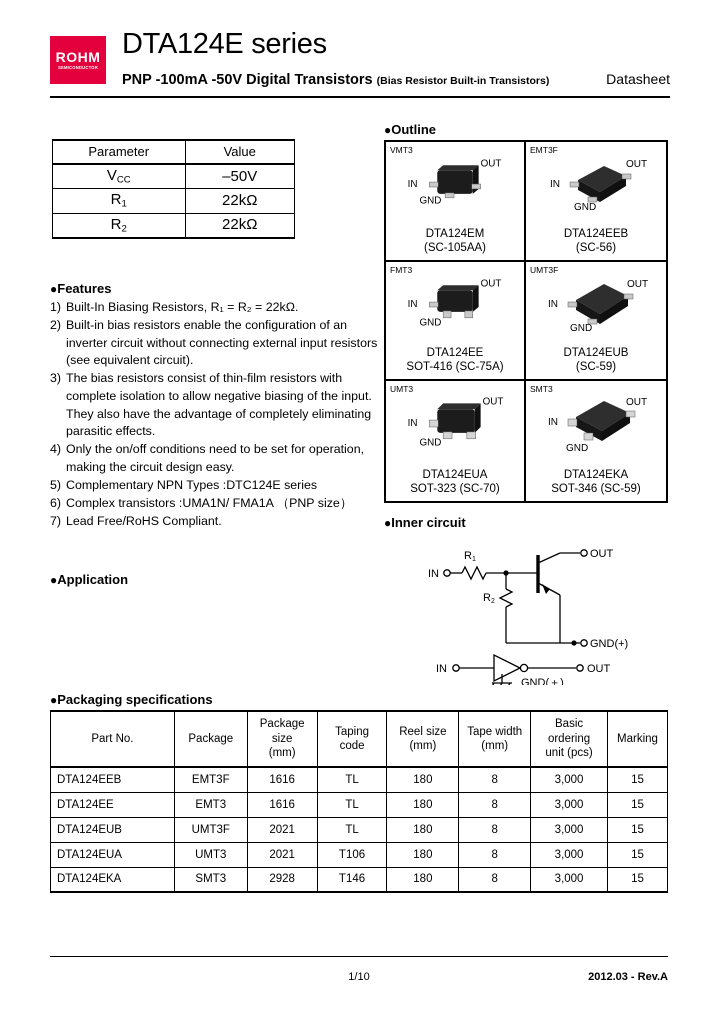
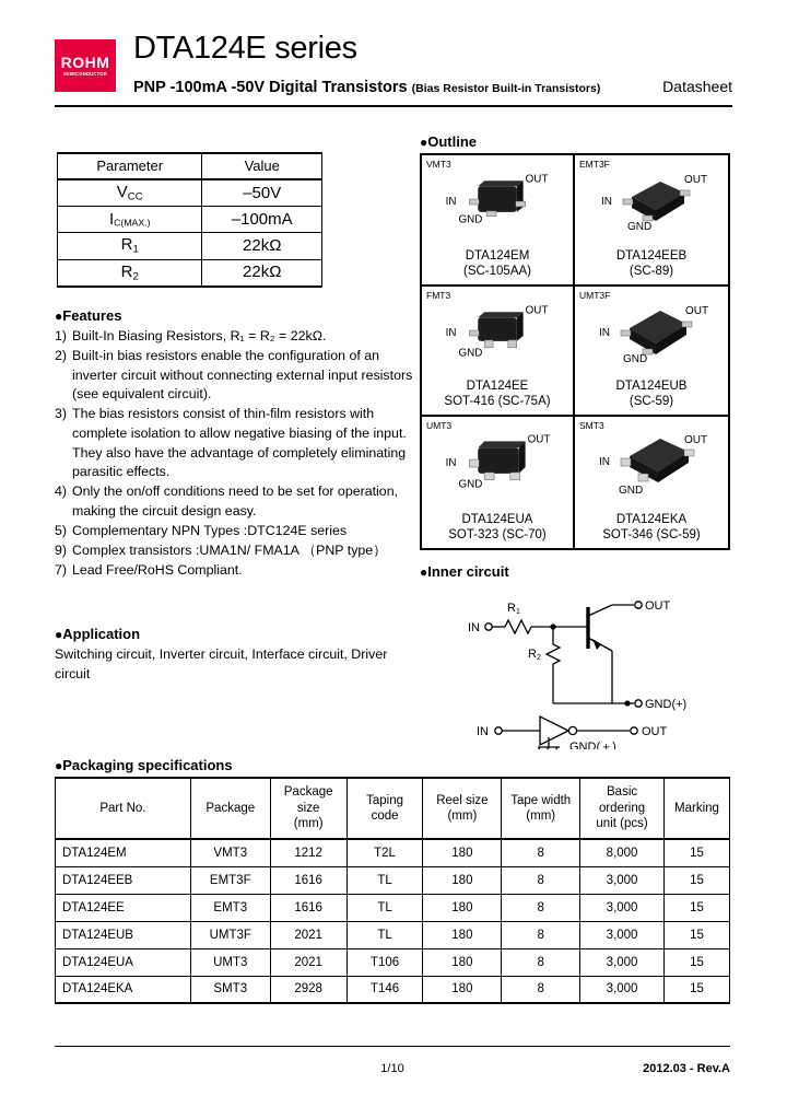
  ROHM
  DTA124E series
  PNP -100mA -50V Digital Transistors (Bias Resistor Built-in Transistors)
  Datasheet
  Parameter	Value
  VCC	–50V
+ IC(MAX.)	–100mA
  R1	22kΩ
  R2	22kΩ
  ●Features
  1)
  Built-In Biasing Resistors, R₁ = R₂ = 22kΩ.
  2)
  Built-in bias resistors enable the configuration of an inverter circuit without connecting external input resistors (see equivalent circuit).
  3)
  The bias resistors consist of thin-film resistors with complete isolation to allow negative biasing of the input. They also have the advantage of completely eliminating parasitic effects.
  4)
  Only the on/off conditions need to be set for operation, making the circuit design easy.
  5)
  Complementary NPN Types :DTC124E series
- 6)
+ 9)
- Complex transistors :UMA1N/ FMA1A （PNP size）
+ Complex transistors :UMA1N/ FMA1A （PNP type）
  7)
  Lead Free/RoHS Compliant.
  ●Application
+ Switching circuit, Inverter circuit, Interface circuit, Driver circuit
  ●Outline
  VMT3
  OUT
  IN
  GND
  DTA124EM
  (SC-105AA)
  EMT3F
  OUT
  IN
  GND
  DTA124EEB
- (SC-56)
+ (SC-89)
  FMT3
  OUT
  IN
  GND
  DTA124EE
  SOT-416 (SC-75A)
  UMT3F
  OUT
  IN
  GND
  DTA124EUB
  (SC-59)
  UMT3
  OUT
  IN
  GND
  DTA124EUA
  SOT-323 (SC-70)
  SMT3
  OUT
  IN
  GND
  DTA124EKA
  SOT-346 (SC-59)
  ●Inner circuit
  IN
  OUT
  GND(+)
  IN
  OUT
  GND(＋)
  ●Packaging specifications
  Part No.	Package	Packagesize(mm)	Tapingcode	Reel size(mm)	Tape width(mm)	Basicorderingunit (pcs)	Marking
+ DTA124EM	VMT3	1212	T2L	180	8	8,000	15
  DTA124EEB	EMT3F	1616	TL	180	8	3,000	15
  DTA124EE	EMT3	1616	TL	180	8	3,000	15
  DTA124EUB	UMT3F	2021	TL	180	8	3,000	15
  DTA124EUA	UMT3	2021	T106	180	8	3,000	15
  DTA124EKA	SMT3	2928	T146	180	8	3,000	15
  1/10
  2012.03 - Rev.A
